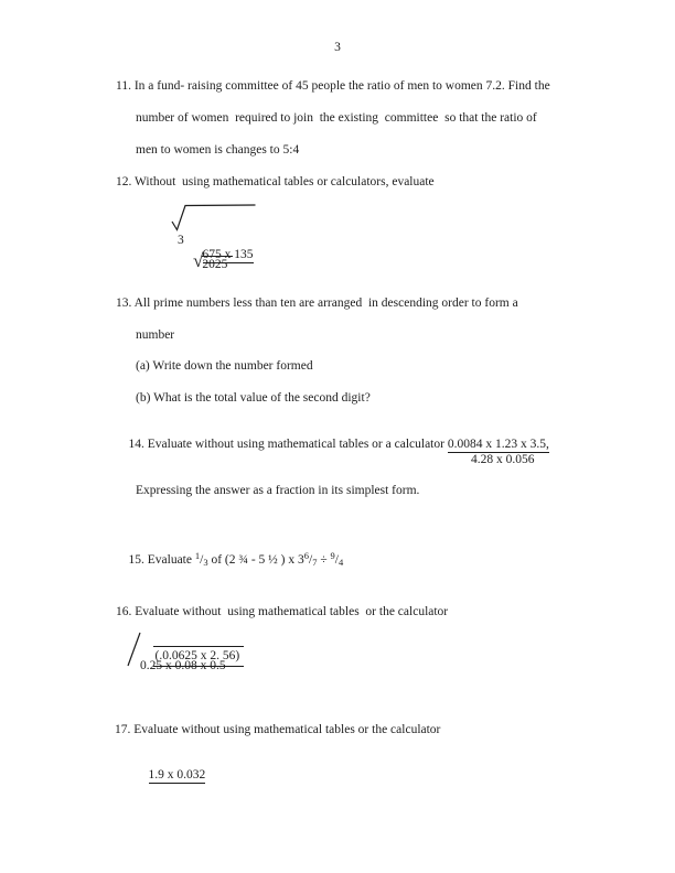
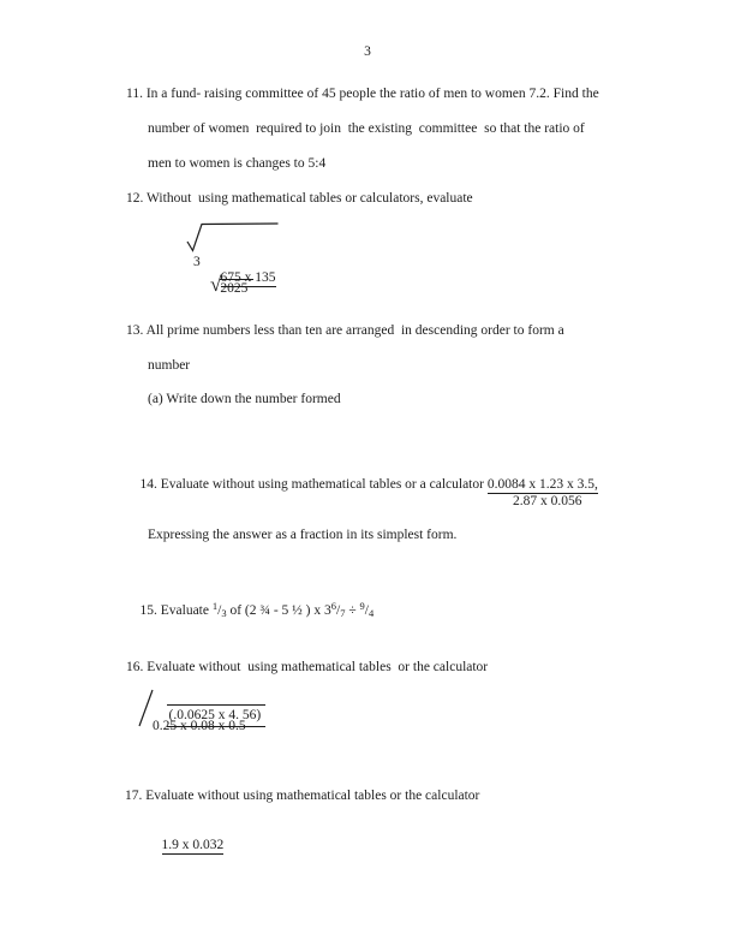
  3
  11. In a fund- raising committee of 45 people the ratio of men to women 7.2. Find the
  number of women required to join the existing committee so that the ratio of
  men to women is changes to 5:4
  12. Without using mathematical tables or calculators, evaluate
  3
  675 x 135
  √
  2025
  13. All prime numbers less than ten are arranged in descending order to form a
  number
  (a) Write down the number formed
- (b) What is the total value of the second digit?
  14. Evaluate without using mathematical tables or a calculator 0.0084 x 1.23 x 3.5,
- 4.28 x 0.056
+ 2.87 x 0.056
  Expressing the answer as a fraction in its simplest form.
  15. Evaluate 1/3 of (2 ¾ - 5 ½ ) x 36/7 ÷ 9/4
  16. Evaluate without using mathematical tables or the calculator
- (.0.0625 x 2. 56)
+ (.0.0625 x 4. 56)
  0.25 x 0.08 x 0.5
  17. Evaluate without using mathematical tables or the calculator
  1.9 x 0.032
